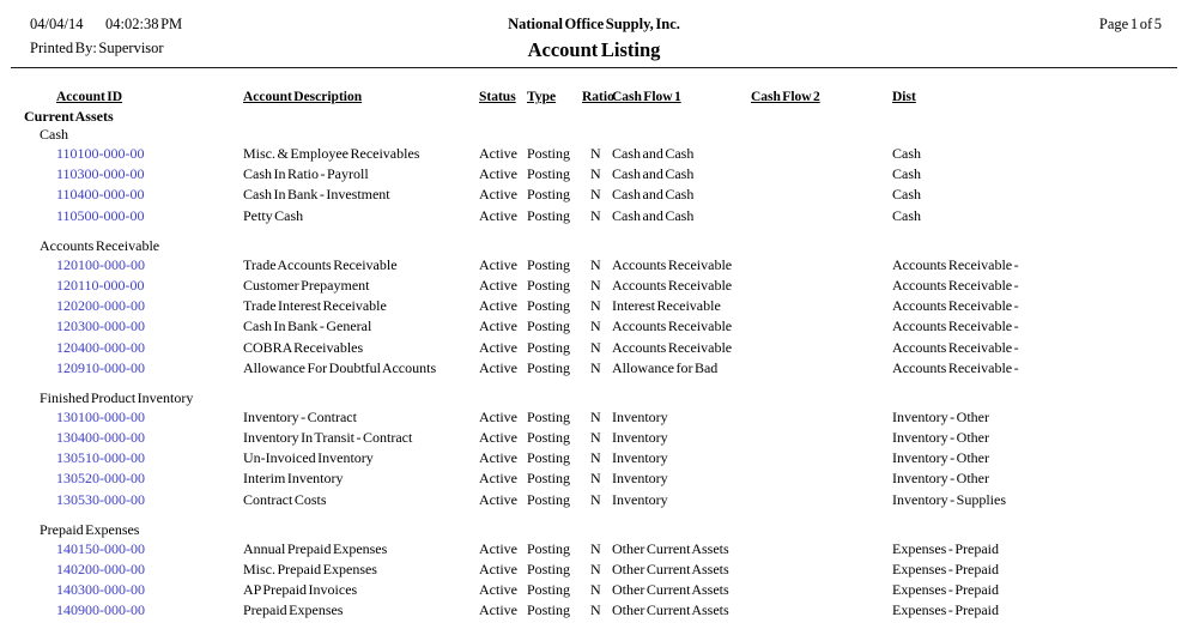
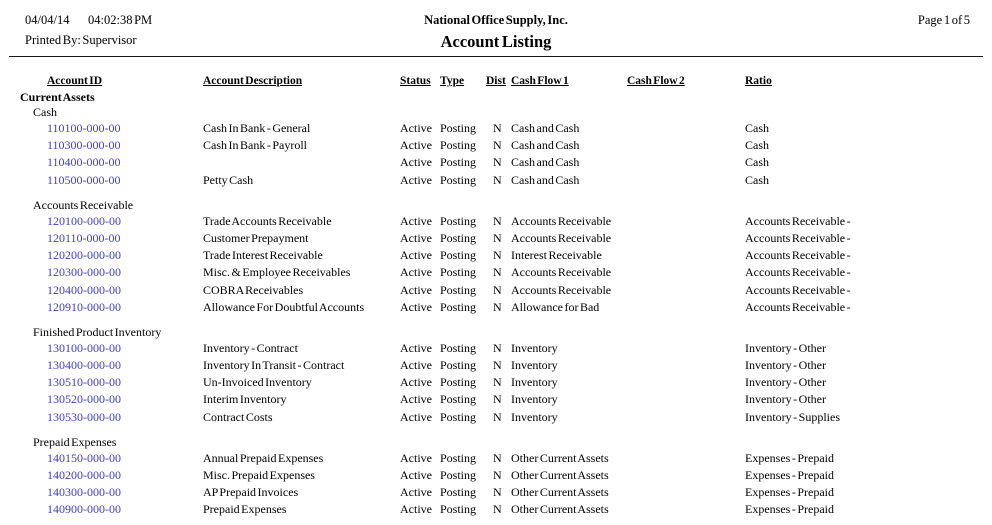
  04/04/14
  04:02:38 PM
  Printed By: Supervisor
  National Office Supply, Inc.
  Account Listing
  Page 1 of 5
  Account ID
  Account Description
  Status
  Type
- Ratio
+ Dist
  Cash Flow 1
  Cash Flow 2
- Dist
+ Ratio
  Current Assets
  Cash
  110100-000-00
- Misc. & Employee Receivables
+ Cash In Bank - General
  Active
  Posting
  N
  Cash and Cash
  Cash
  110300-000-00
- Cash In Ratio - Payroll
+ Cash In Bank - Payroll
  Active
  Posting
  N
  Cash and Cash
  Cash
  110400-000-00
- Cash In Bank - Investment
  Active
  Posting
  N
  Cash and Cash
  Cash
  110500-000-00
  Petty Cash
  Active
  Posting
  N
  Cash and Cash
  Cash
  Accounts Receivable
  120100-000-00
  Trade Accounts Receivable
  Active
  Posting
  N
  Accounts Receivable
  Accounts Receivable -
  120110-000-00
  Customer Prepayment
  Active
  Posting
  N
  Accounts Receivable
  Accounts Receivable -
  120200-000-00
  Trade Interest Receivable
  Active
  Posting
  N
  Interest Receivable
  Accounts Receivable -
  120300-000-00
- Cash In Bank - General
+ Misc. & Employee Receivables
  Active
  Posting
  N
  Accounts Receivable
  Accounts Receivable -
  120400-000-00
  COBRA Receivables
  Active
  Posting
  N
  Accounts Receivable
  Accounts Receivable -
  120910-000-00
  Allowance For Doubtful Accounts
  Active
  Posting
  N
  Allowance for Bad
  Accounts Receivable -
  Finished Product Inventory
  130100-000-00
  Inventory - Contract
  Active
  Posting
  N
  Inventory
  Inventory - Other
  130400-000-00
  Inventory In Transit - Contract
  Active
  Posting
  N
  Inventory
  Inventory - Other
  130510-000-00
  Un-Invoiced Inventory
  Active
  Posting
  N
  Inventory
  Inventory - Other
  130520-000-00
  Interim Inventory
  Active
  Posting
  N
  Inventory
  Inventory - Other
  130530-000-00
  Contract Costs
  Active
  Posting
  N
  Inventory
  Inventory - Supplies
  Prepaid Expenses
  140150-000-00
  Annual Prepaid Expenses
  Active
  Posting
  N
  Other Current Assets
  Expenses - Prepaid
  140200-000-00
  Misc. Prepaid Expenses
  Active
  Posting
  N
  Other Current Assets
  Expenses - Prepaid
  140300-000-00
  AP Prepaid Invoices
  Active
  Posting
  N
  Other Current Assets
  Expenses - Prepaid
  140900-000-00
  Prepaid Expenses
  Active
  Posting
  N
  Other Current Assets
  Expenses - Prepaid
